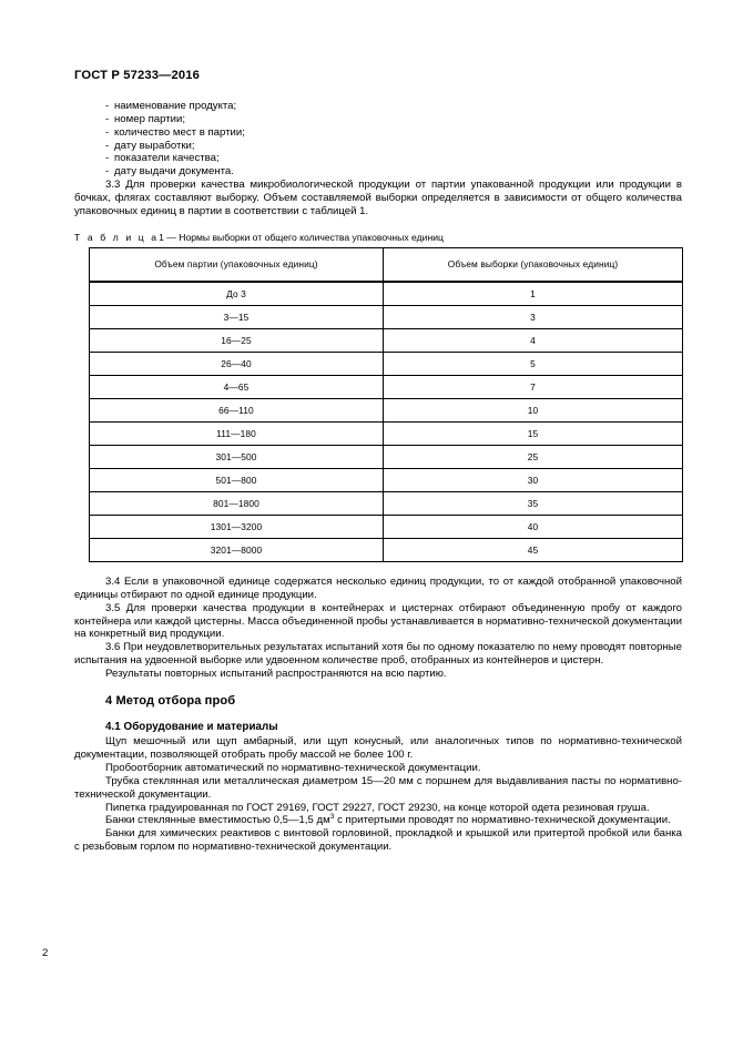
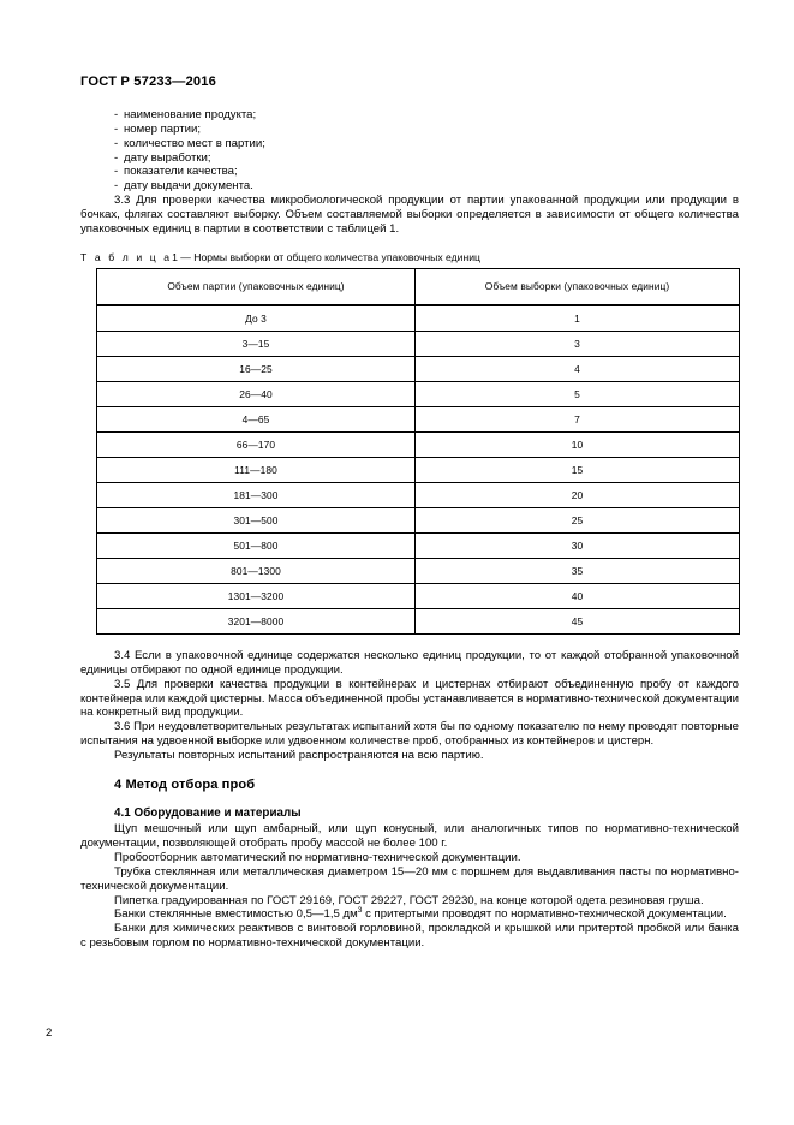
  ГОСТ Р 57233—2016
  -
  наименование продукта;
  -
  номер партии;
  -
  количество мест в партии;
  -
  дату выработки;
  -
  показатели качества;
  -
  дату выдачи документа.
  3.3 Для проверки качества микробиологической продукции от партии упакованной продукции или продукции в бочках, флягах составляют выборку. Объем составляемой выборки определяется в зависимости от общего количества упаковочных единиц в партии в соответствии с таблицей 1.
  Т а б л и ц а1 — Нормы выборки от общего количества упаковочных единиц
  Объем партии (упаковочных единиц)	Объем выборки (упаковочных единиц)
  До 3	1
  3—15	3
  16—25	4
  26—40	5
  4—65	7
- 66—110	10
+ 66—170	10
  111—180	15
+ 181—300	20
  301—500	25
  501—800	30
- 801—1800	35
+ 801—1300	35
  1301—3200	40
  3201—8000	45
  3.4 Если в упаковочной единице содержатся несколько единиц продукции, то от каждой отобранной упаковочной единицы отбирают по одной единице продукции.
  3.5 Для проверки качества продукции в контейнерах и цистернах отбирают объединенную пробу от каждого контейнера или каждой цистерны. Масса объединенной пробы устанавливается в нормативно-технической документации на конкретный вид продукции.
  3.6 При неудовлетворительных результатах испытаний хотя бы по одному показателю по нему проводят повторные испытания на удвоенной выборке или удвоенном количестве проб, отобранных из контейнеров и цистерн.
  Результаты повторных испытаний распространяются на всю партию.
  4 Метод отбора проб
  4.1 Оборудование и материалы
  Щуп мешочный или щуп амбарный, или щуп конусный, или аналогичных типов по нормативно-технической документации, позволяющей отобрать пробу массой не более 100 г.
  Пробоотборник автоматический по нормативно-технической документации.
  Трубка стеклянная или металлическая диаметром 15—20 мм с поршнем для выдавливания пасты по нормативно-технической документации.
  Пипетка градуированная по ГОСТ 29169, ГОСТ 29227, ГОСТ 29230, на конце которой одета резиновая груша.
  Банки стеклянные вместимостью 0,5—1,5 дм с притертыми проводят по нормативно-технической документации.
  Банки для химических реактивов с винтовой горловиной, прокладкой и крышкой или притертой пробкой или банка с резьбовым горлом по нормативно-технической документации.
  2
